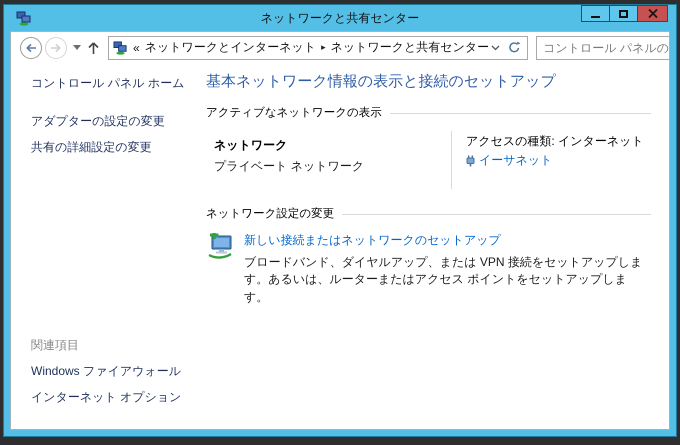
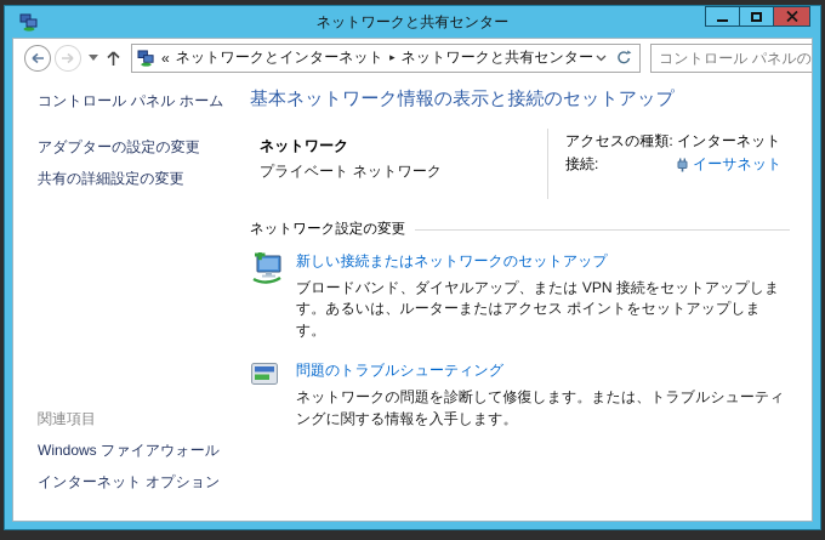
  ネットワークと共有センター
  «
  ネットワークとインターネット
  ▸
  ネットワークと共有センター
  コントロール パネルの
  コントロール パネル ホーム
  アダプターの設定の変更
  共有の詳細設定の変更
  関連項目
  Windows ファイアウォール
  インターネット オプション
  基本ネットワーク情報の表示と接続のセットアップ
- アクティブなネットワークの表示
  ネットワーク
  プライベート ネットワーク
  アクセスの種類:
  インターネット
+ 接続:
  イーサネット
  ネットワーク設定の変更
  新しい接続またはネットワークのセットアップ
  ブロードバンド、ダイヤルアップ、または VPN 接続をセットアップします。あるいは、ルーターまたはアクセス ポイントをセットアップします。
+ 問題のトラブルシューティング
+ ネットワークの問題を診断して修復します。または、トラブルシューティングに関する情報を入手します。
